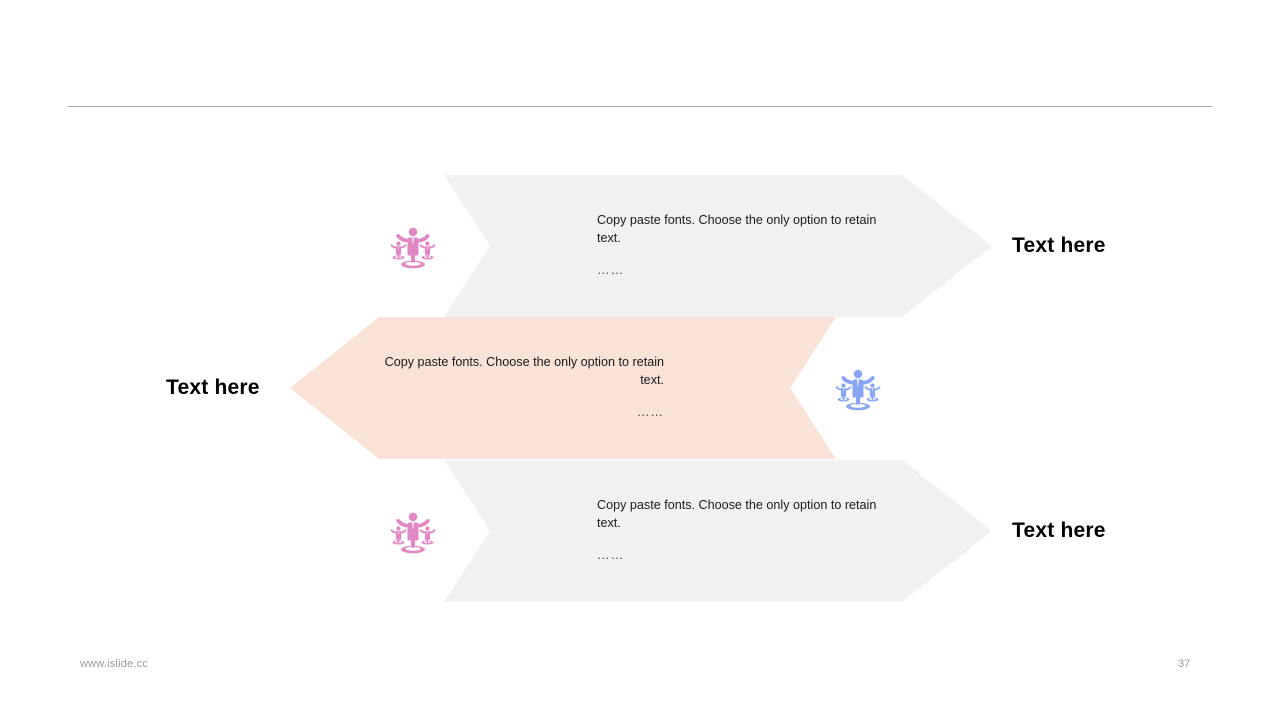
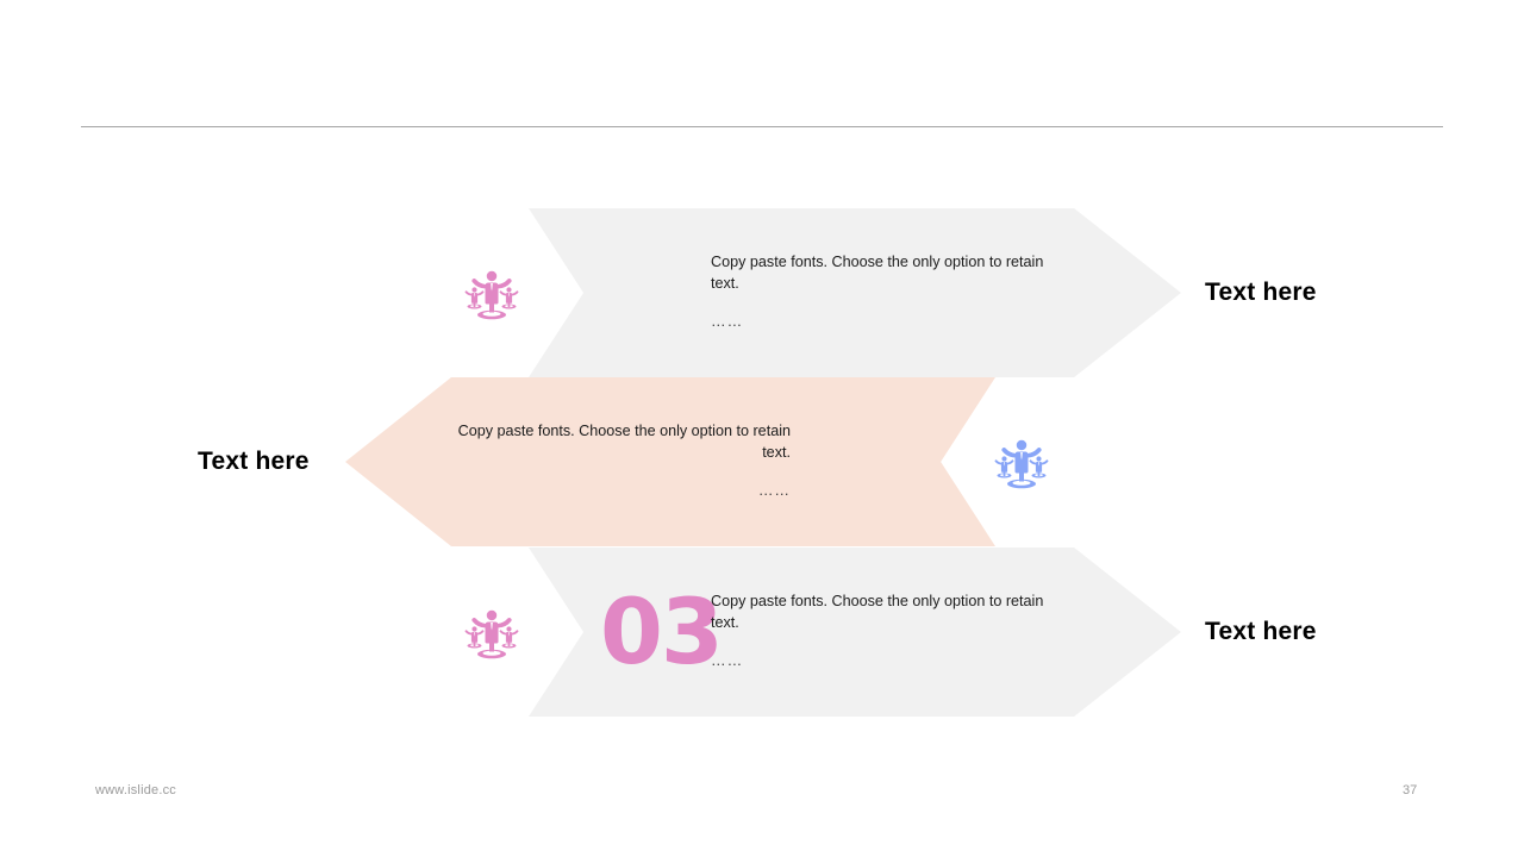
  Copy paste fonts. Choose the only option to retain text.
  ……
  Text here
  Text here
  Copy paste fonts. Choose the only option to retain text.
  ……
+ 03
  Copy paste fonts. Choose the only option to retain text.
  ……
  Text here
  www.islide.cc
  37
